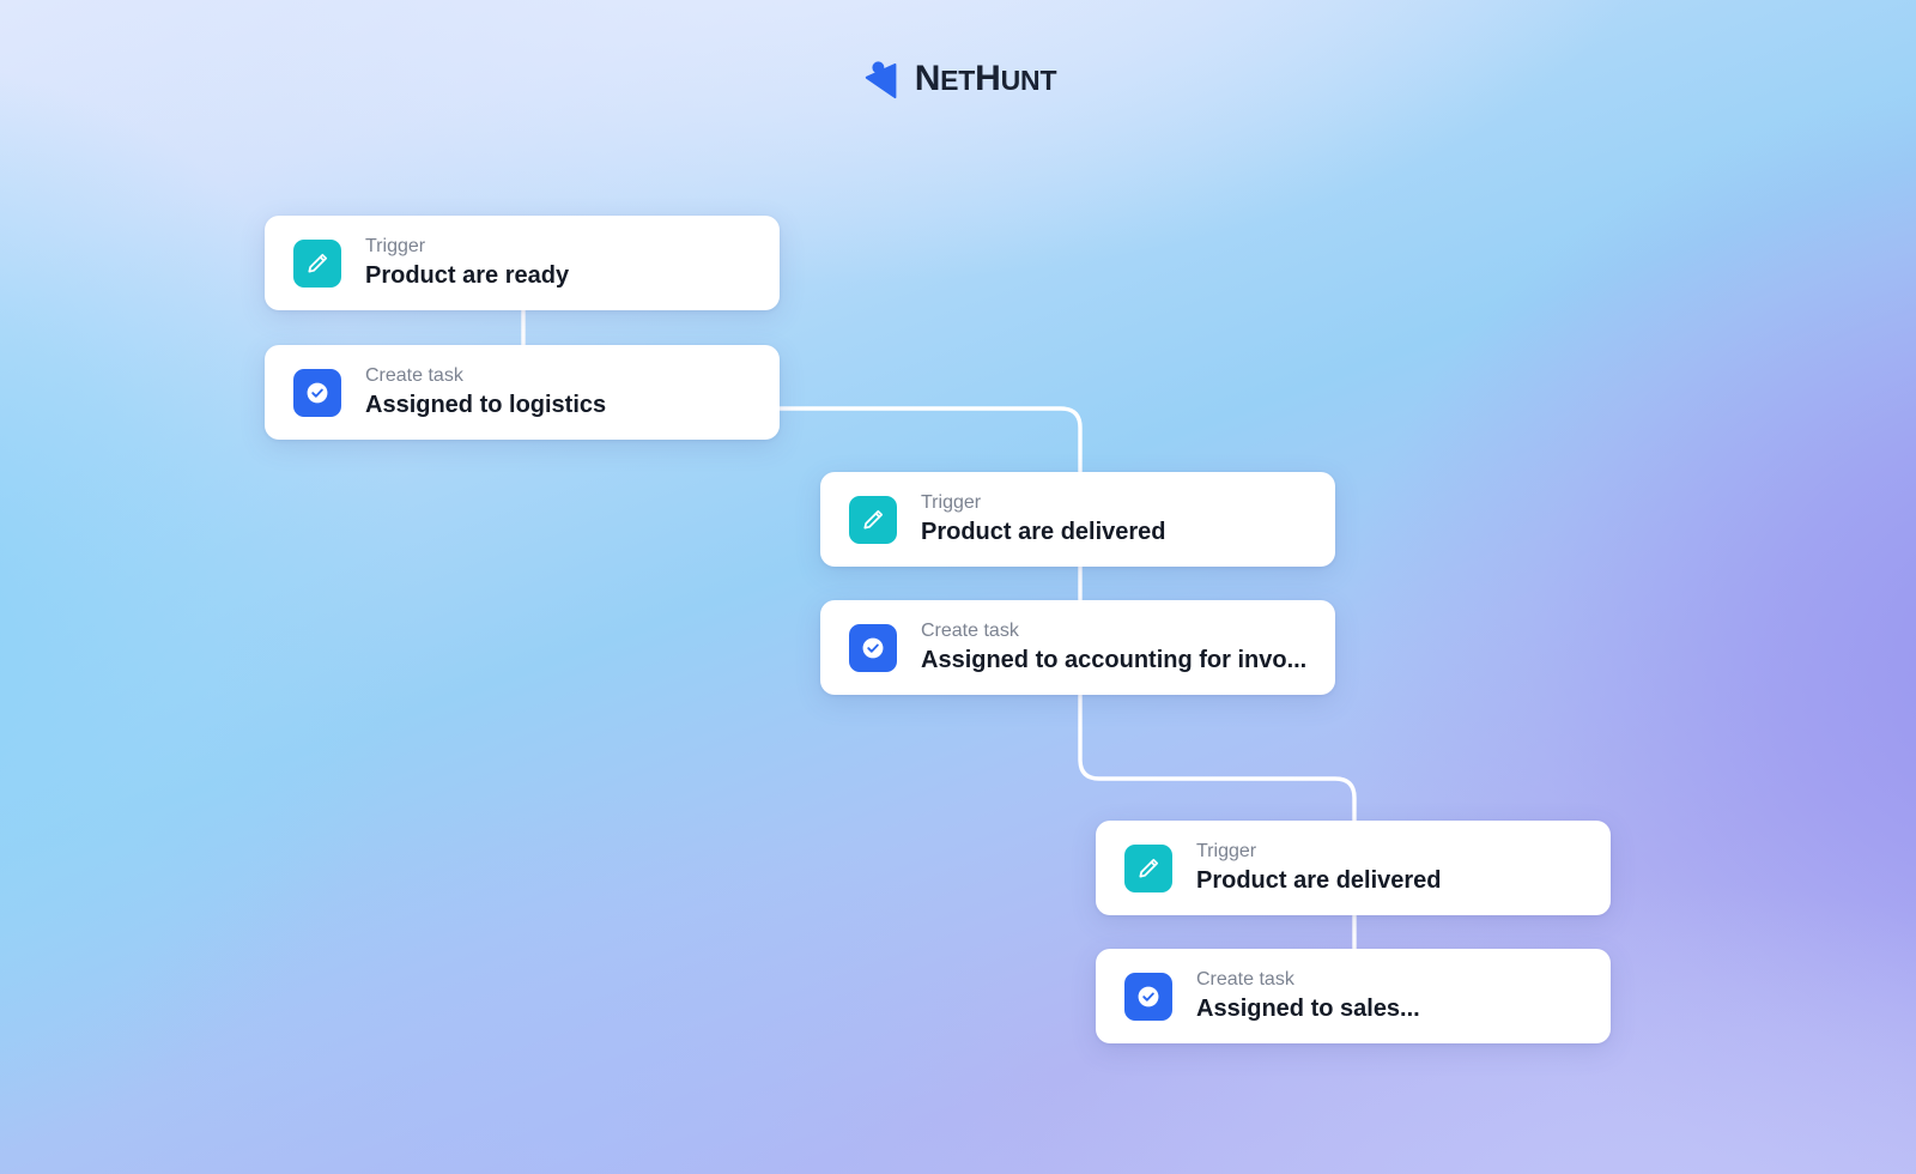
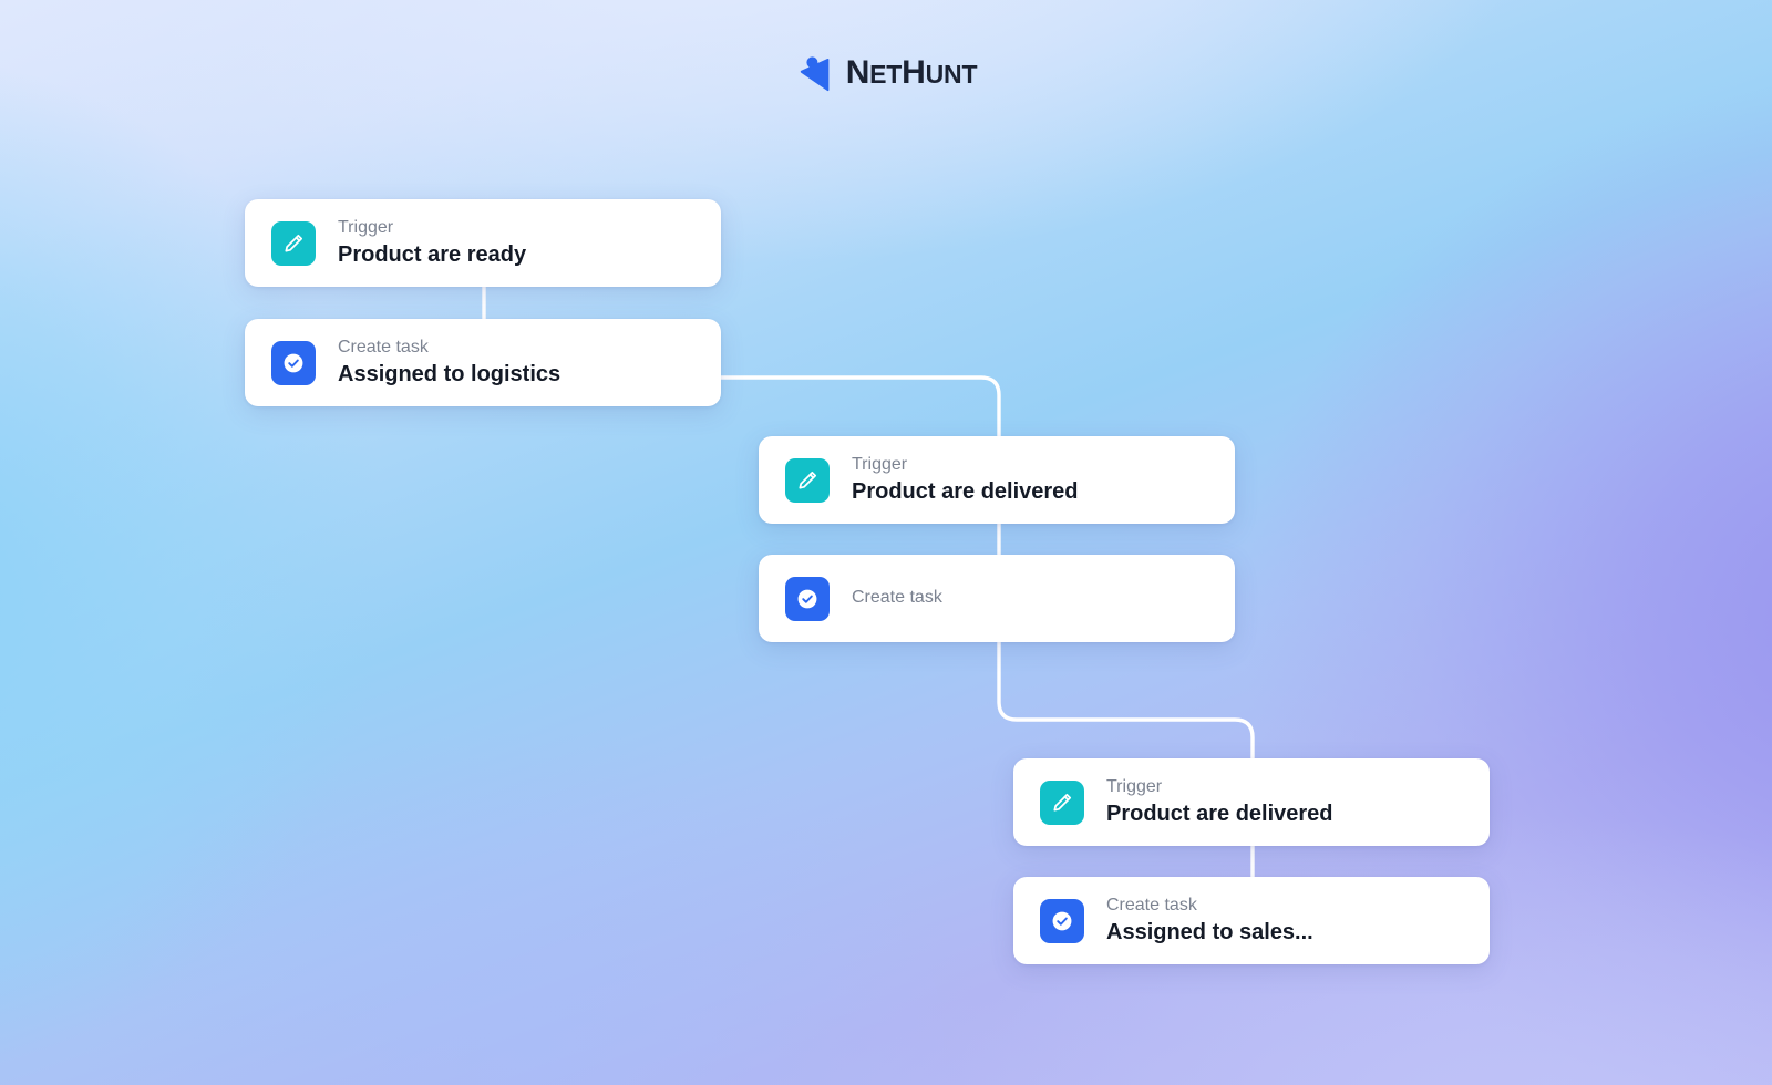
  N
  ET
  H
  UNT
  Trigger
  Product are ready
  Create task
  Assigned to logistics
  Trigger
  Product are delivered
  Create task
- Assigned to accounting for invo...
  Trigger
  Product are delivered
  Create task
  Assigned to sales...
